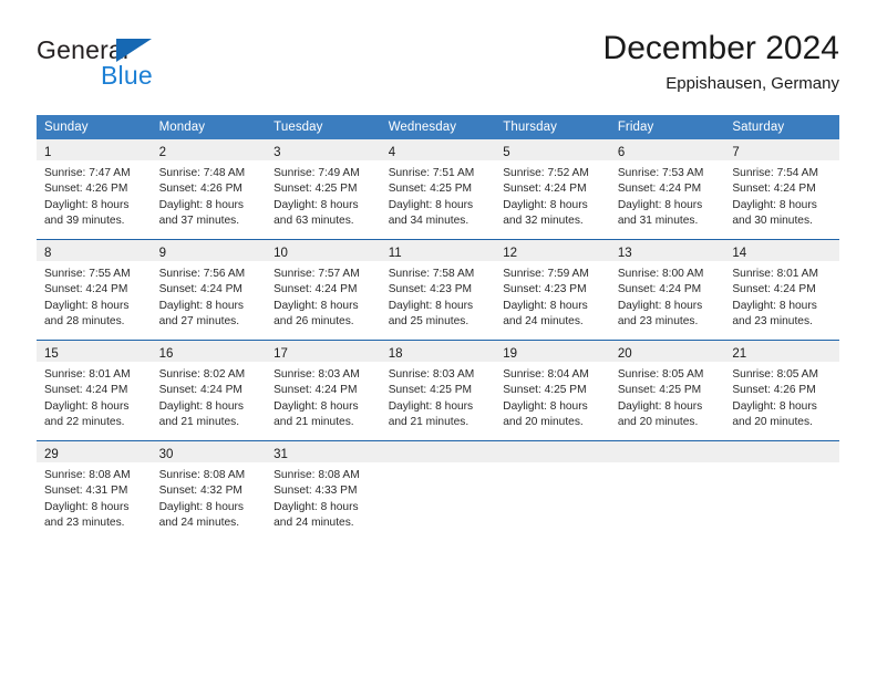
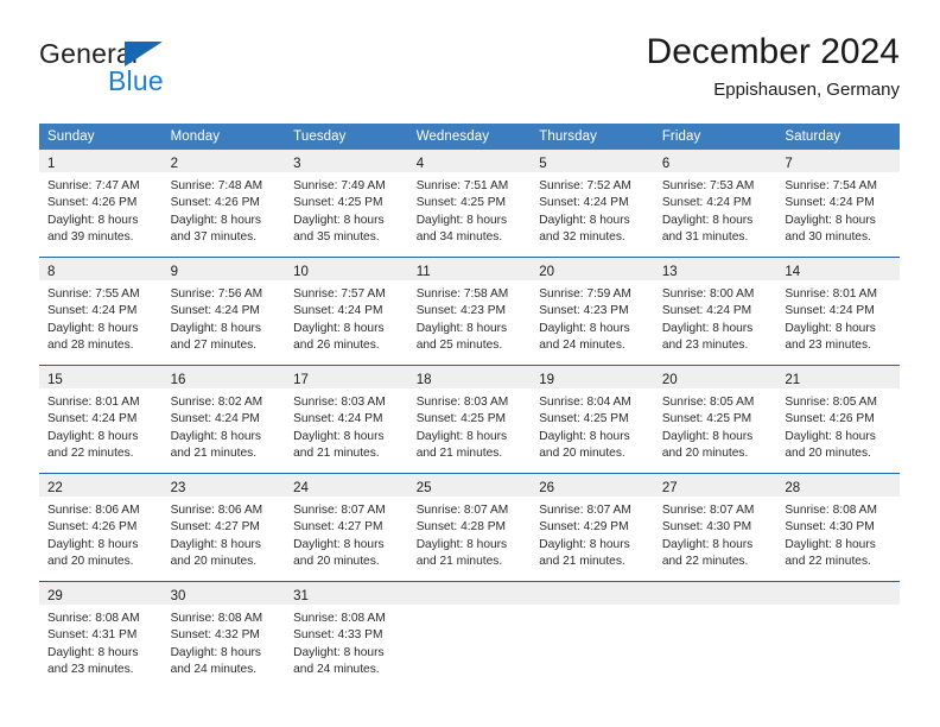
  General
  Blue
  December 2024
  Eppishausen, Germany
  Sunday	Monday	Tuesday	Wednesday	Thursday	Friday	Saturday
- 1Sunrise: 7:47 AMSunset: 4:26 PMDaylight: 8 hoursand 39 minutes.	2Sunrise: 7:48 AMSunset: 4:26 PMDaylight: 8 hoursand 37 minutes.	3Sunrise: 7:49 AMSunset: 4:25 PMDaylight: 8 hoursand 63 minutes.	4Sunrise: 7:51 AMSunset: 4:25 PMDaylight: 8 hoursand 34 minutes.	5Sunrise: 7:52 AMSunset: 4:24 PMDaylight: 8 hoursand 32 minutes.	6Sunrise: 7:53 AMSunset: 4:24 PMDaylight: 8 hoursand 31 minutes.	7Sunrise: 7:54 AMSunset: 4:24 PMDaylight: 8 hoursand 30 minutes.
+ 1Sunrise: 7:47 AMSunset: 4:26 PMDaylight: 8 hoursand 39 minutes.	2Sunrise: 7:48 AMSunset: 4:26 PMDaylight: 8 hoursand 37 minutes.	3Sunrise: 7:49 AMSunset: 4:25 PMDaylight: 8 hoursand 35 minutes.	4Sunrise: 7:51 AMSunset: 4:25 PMDaylight: 8 hoursand 34 minutes.	5Sunrise: 7:52 AMSunset: 4:24 PMDaylight: 8 hoursand 32 minutes.	6Sunrise: 7:53 AMSunset: 4:24 PMDaylight: 8 hoursand 31 minutes.	7Sunrise: 7:54 AMSunset: 4:24 PMDaylight: 8 hoursand 30 minutes.
- 8Sunrise: 7:55 AMSunset: 4:24 PMDaylight: 8 hoursand 28 minutes.	9Sunrise: 7:56 AMSunset: 4:24 PMDaylight: 8 hoursand 27 minutes.	10Sunrise: 7:57 AMSunset: 4:24 PMDaylight: 8 hoursand 26 minutes.	11Sunrise: 7:58 AMSunset: 4:23 PMDaylight: 8 hoursand 25 minutes.	12Sunrise: 7:59 AMSunset: 4:23 PMDaylight: 8 hoursand 24 minutes.	13Sunrise: 8:00 AMSunset: 4:24 PMDaylight: 8 hoursand 23 minutes.	14Sunrise: 8:01 AMSunset: 4:24 PMDaylight: 8 hoursand 23 minutes.
+ 8Sunrise: 7:55 AMSunset: 4:24 PMDaylight: 8 hoursand 28 minutes.	9Sunrise: 7:56 AMSunset: 4:24 PMDaylight: 8 hoursand 27 minutes.	10Sunrise: 7:57 AMSunset: 4:24 PMDaylight: 8 hoursand 26 minutes.	11Sunrise: 7:58 AMSunset: 4:23 PMDaylight: 8 hoursand 25 minutes.	20Sunrise: 7:59 AMSunset: 4:23 PMDaylight: 8 hoursand 24 minutes.	13Sunrise: 8:00 AMSunset: 4:24 PMDaylight: 8 hoursand 23 minutes.	14Sunrise: 8:01 AMSunset: 4:24 PMDaylight: 8 hoursand 23 minutes.
  15Sunrise: 8:01 AMSunset: 4:24 PMDaylight: 8 hoursand 22 minutes.	16Sunrise: 8:02 AMSunset: 4:24 PMDaylight: 8 hoursand 21 minutes.	17Sunrise: 8:03 AMSunset: 4:24 PMDaylight: 8 hoursand 21 minutes.	18Sunrise: 8:03 AMSunset: 4:25 PMDaylight: 8 hoursand 21 minutes.	19Sunrise: 8:04 AMSunset: 4:25 PMDaylight: 8 hoursand 20 minutes.	20Sunrise: 8:05 AMSunset: 4:25 PMDaylight: 8 hoursand 20 minutes.	21Sunrise: 8:05 AMSunset: 4:26 PMDaylight: 8 hoursand 20 minutes.
+ 22Sunrise: 8:06 AMSunset: 4:26 PMDaylight: 8 hoursand 20 minutes.	23Sunrise: 8:06 AMSunset: 4:27 PMDaylight: 8 hoursand 20 minutes.	24Sunrise: 8:07 AMSunset: 4:27 PMDaylight: 8 hoursand 20 minutes.	25Sunrise: 8:07 AMSunset: 4:28 PMDaylight: 8 hoursand 21 minutes.	26Sunrise: 8:07 AMSunset: 4:29 PMDaylight: 8 hoursand 21 minutes.	27Sunrise: 8:07 AMSunset: 4:30 PMDaylight: 8 hoursand 22 minutes.	28Sunrise: 8:08 AMSunset: 4:30 PMDaylight: 8 hoursand 22 minutes.
  29Sunrise: 8:08 AMSunset: 4:31 PMDaylight: 8 hoursand 23 minutes.	30Sunrise: 8:08 AMSunset: 4:32 PMDaylight: 8 hoursand 24 minutes.	31Sunrise: 8:08 AMSunset: 4:33 PMDaylight: 8 hoursand 24 minutes.
